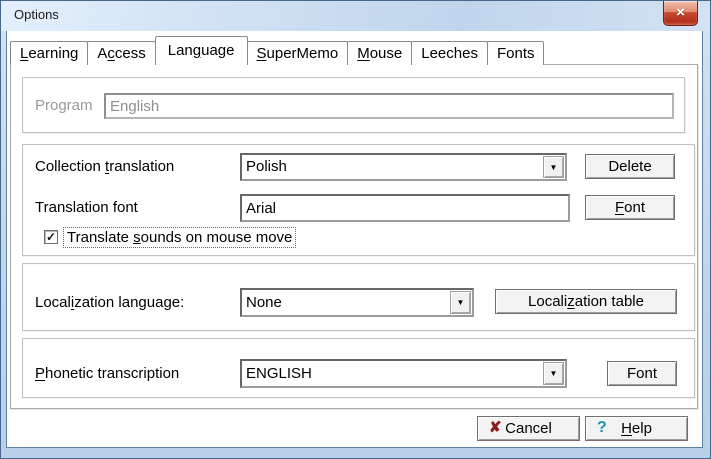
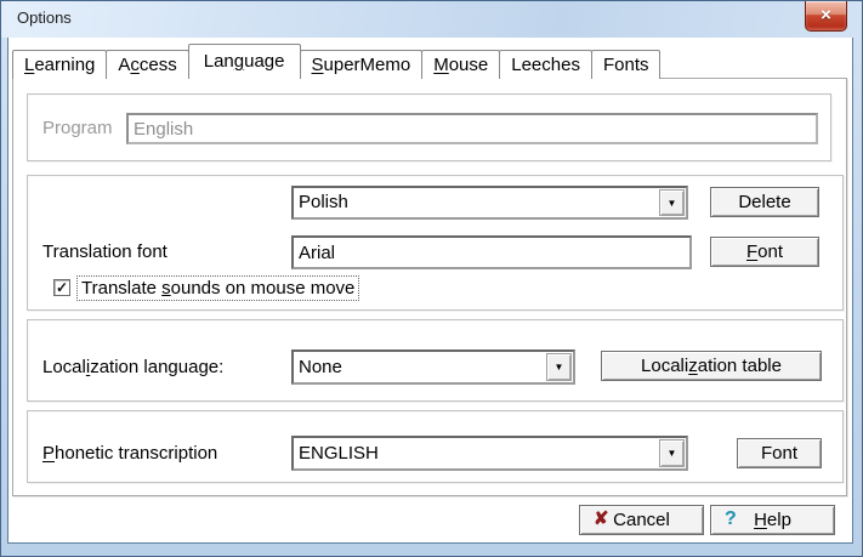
  Options
  ×
  Learning
  Access
  Language
  SuperMemo
  Mouse
  Leeches
  Fonts
  Program
  English
- Collection translation
  Polish
  ▼
  Delete
  Translation font
  Arial
  Font
  ✓
  Translate sounds on mouse move
  Localization language:
  None
  ▼
  Localization table
  Phonetic transcription
  ENGLISH
  ▼
  Font
  ✘
  Cancel
  ?
  Help
